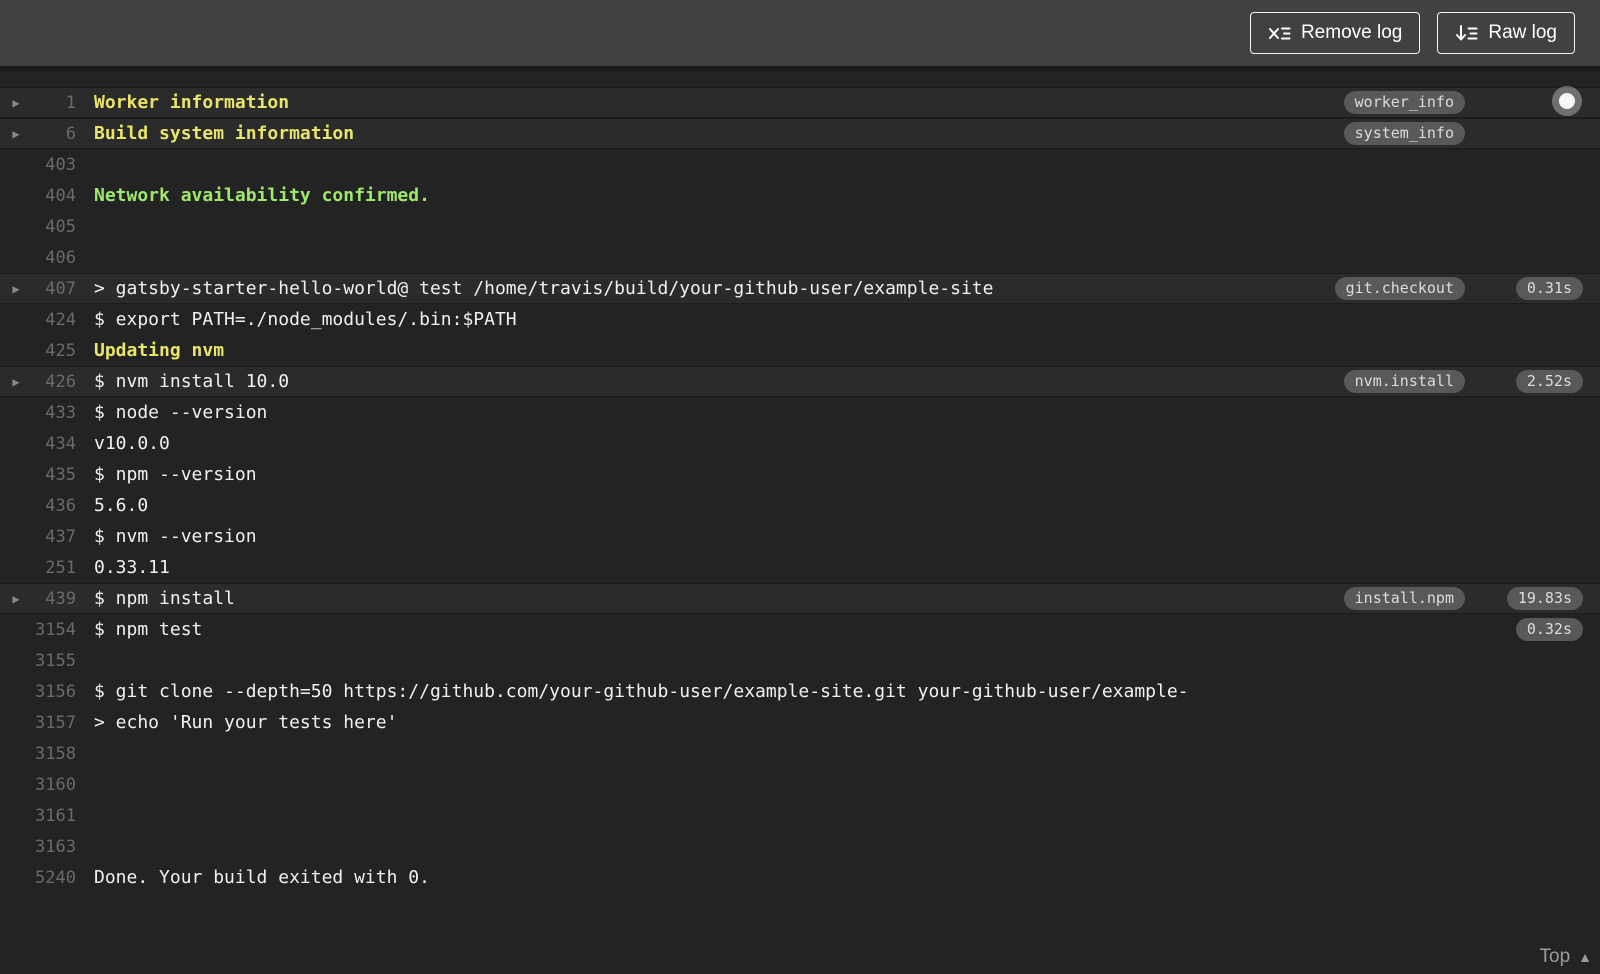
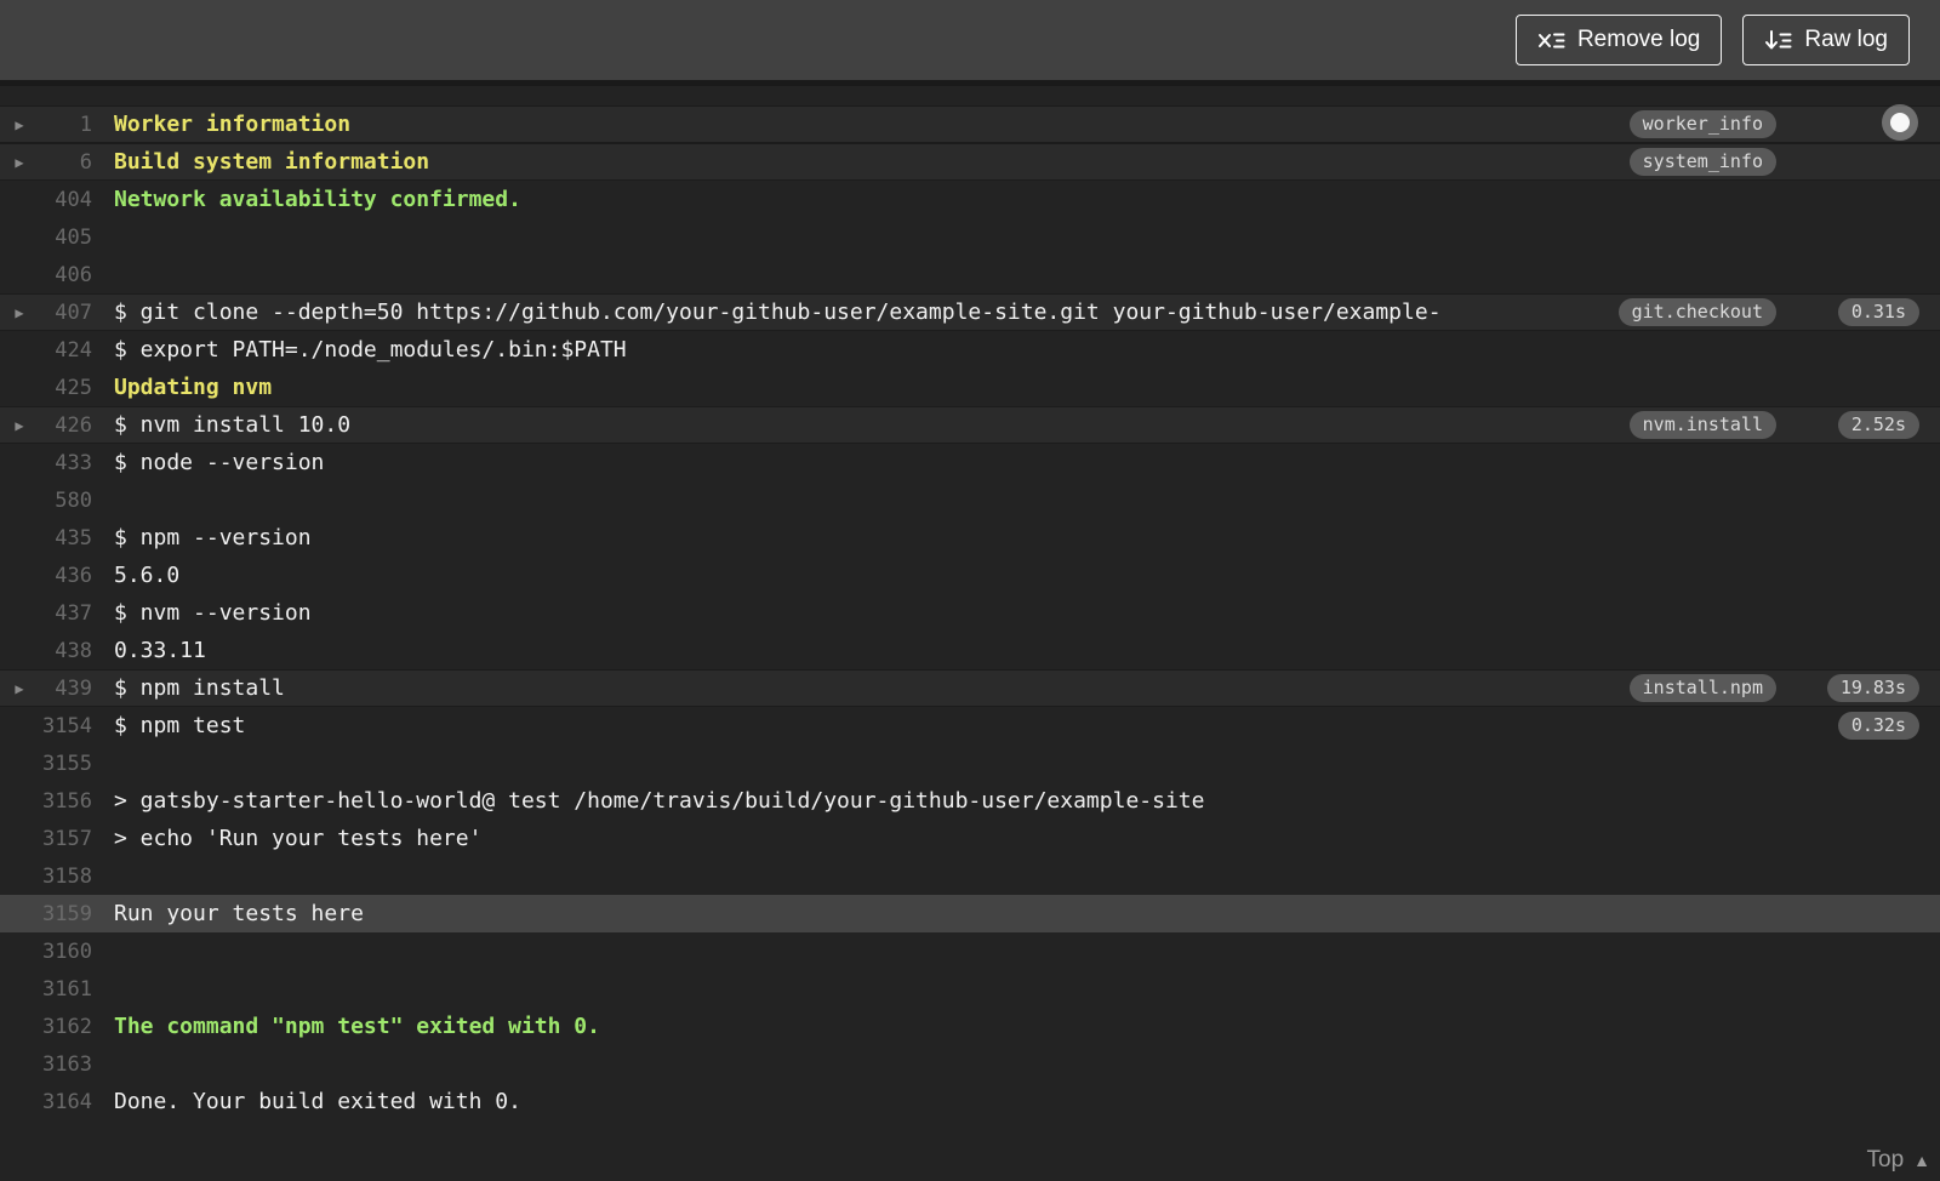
  Remove log
  Raw log
  ▶
  1
  Worker information
  worker_info
  ▶
  6
  Build system information
  system_info
- 403
  404
  Network availability confirmed.
  405
  406
  ▶
  407
- > gatsby-starter-hello-world@ test /home/travis/build/your-github-user/example-site
+ $ git clone --depth=50 https://github.com/your-github-user/example-site.git your-github-user/example-
  git.checkout
  0.31s
  424
  $ export PATH=./node_modules/.bin:$PATH
  425
  Updating nvm
  ▶
  426
  $ nvm install 10.0
  nvm.install
  2.52s
  433
  $ node --version
- 434
+ 580
- v10.0.0
  435
  $ npm --version
  436
  5.6.0
  437
  $ nvm --version
- 251
+ 438
  0.33.11
  ▶
  439
  $ npm install
  install.npm
  19.83s
  3154
  $ npm test
  0.32s
  3155
  3156
- $ git clone --depth=50 https://github.com/your-github-user/example-site.git your-github-user/example-
+ > gatsby-starter-hello-world@ test /home/travis/build/your-github-user/example-site
  3157
  > echo 'Run your tests here'
  3158
+ 3159
+ Run your tests here
  3160
  3161
+ 3162
+ The command "npm test" exited with 0.
  3163
- 5240
+ 3164
  Done. Your build exited with 0.
  Top
  ▲
